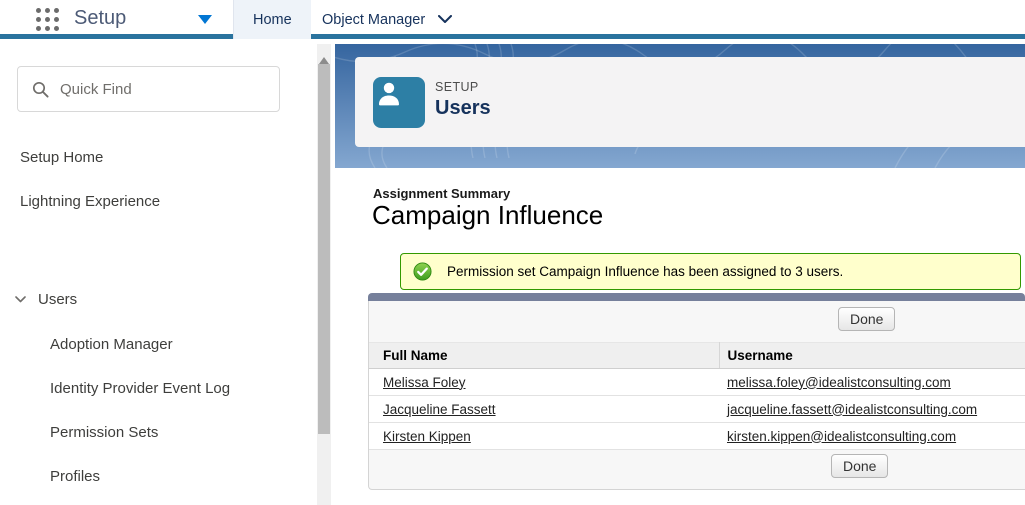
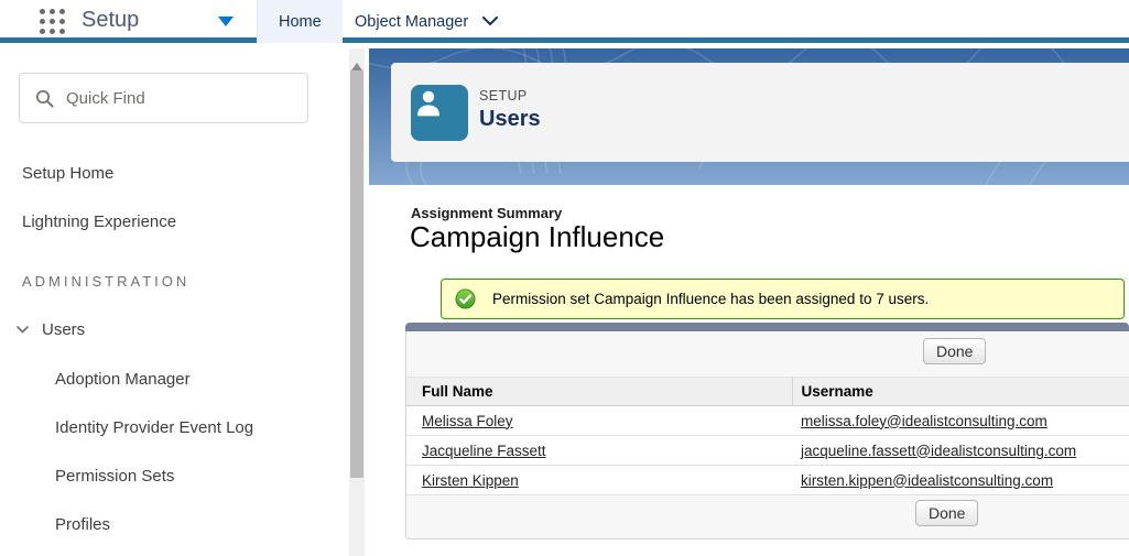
  Setup
  Home
  Object Manager
  Quick Find
  Setup Home
  Lightning Experience
+ ADMINISTRATION
  Users
  Adoption Manager
  Identity Provider Event Log
  Permission Sets
  Profiles
  SETUP
  Users
  Assignment Summary
  Campaign Influence
- Permission set Campaign Influence has been assigned to 3 users.
+ Permission set Campaign Influence has been assigned to 7 users.
  Done
  Full Name	Username
  Melissa Foley	melissa.foley@idealistconsulting.com
  Jacqueline Fassett	jacqueline.fassett@idealistconsulting.com
  Kirsten Kippen	kirsten.kippen@idealistconsulting.com
  Done
